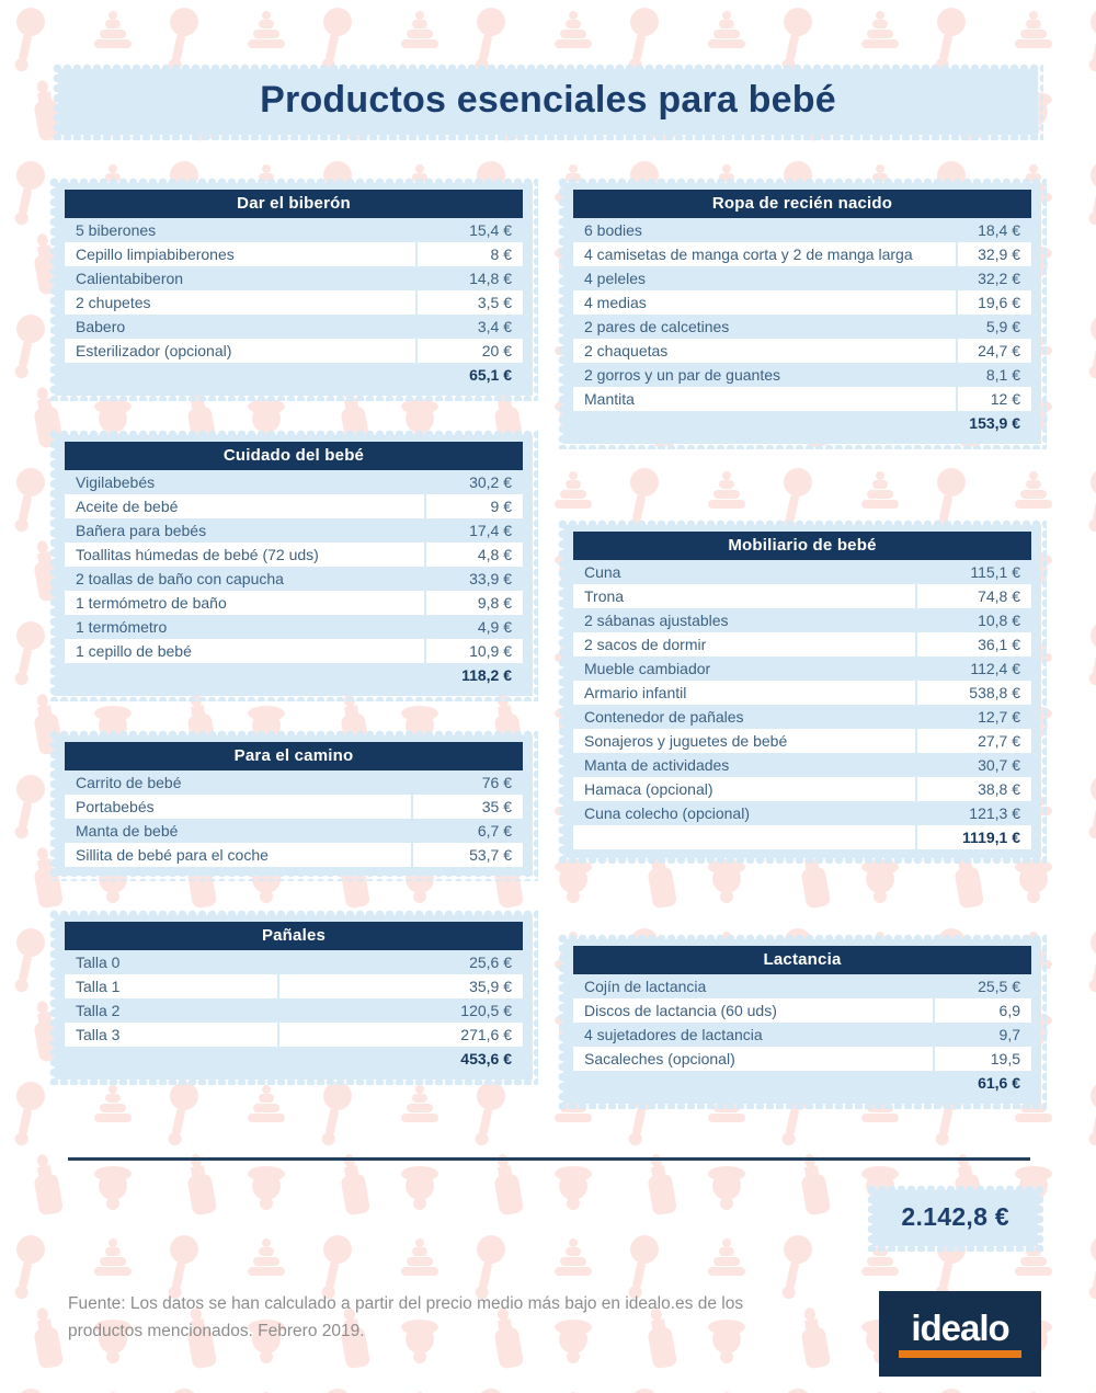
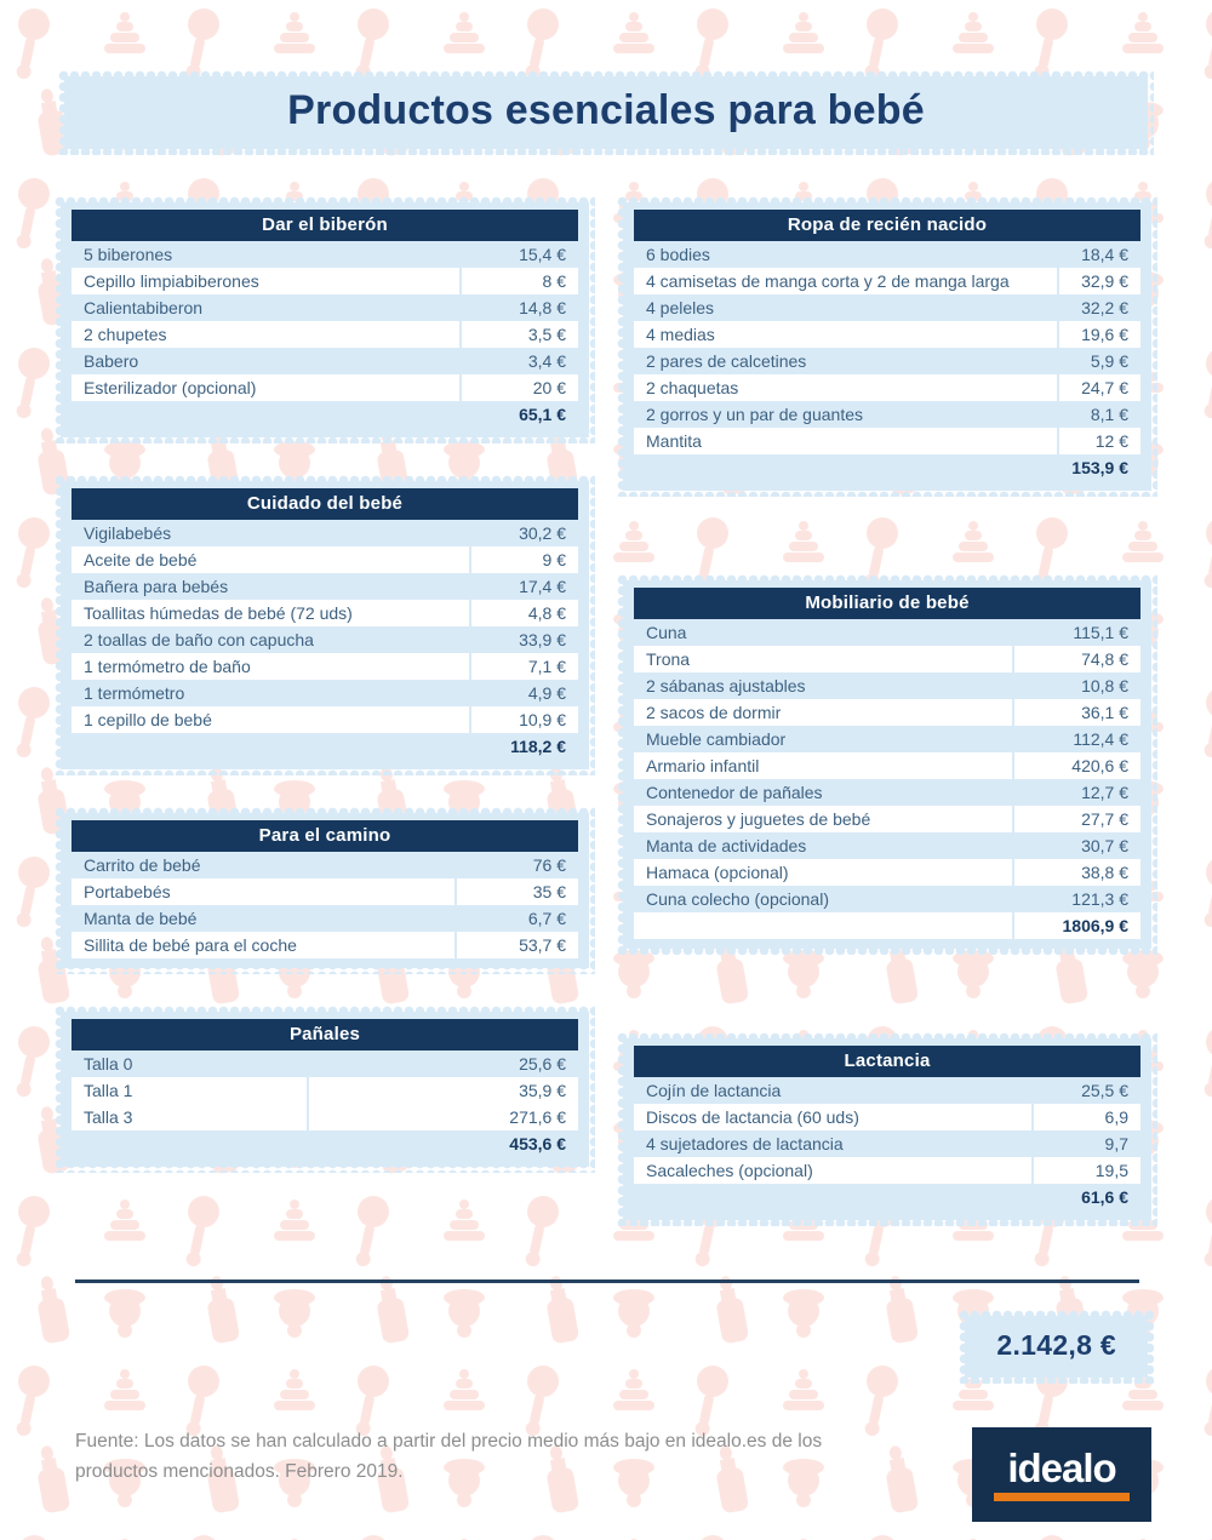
  Productos esenciales para bebé
  Dar el biberón
  5 biberones
  15,4 €
  Cepillo limpiabiberones
  8 €
  Calientabiberon
  14,8 €
  2 chupetes
  3,5 €
  Babero
  3,4 €
  Esterilizador (opcional)
  20 €
  65,1 €
  Cuidado del bebé
  Vigilabebés
  30,2 €
  Aceite de bebé
  9 €
  Bañera para bebés
  17,4 €
  Toallitas húmedas de bebé (72 uds)
  4,8 €
  2 toallas de baño con capucha
  33,9 €
  1 termómetro de baño
- 9,8 €
+ 7,1 €
  1 termómetro
  4,9 €
  1 cepillo de bebé
  10,9 €
  118,2 €
  Para el camino
  Carrito de bebé
  76 €
  Portabebés
  35 €
  Manta de bebé
  6,7 €
  Sillita de bebé para el coche
  53,7 €
  Pañales
  Talla 0
  25,6 €
  Talla 1
  35,9 €
- Talla 2
- 120,5 €
  Talla 3
  271,6 €
  453,6 €
  Ropa de recién nacido
  6 bodies
  18,4 €
  4 camisetas de manga corta y 2 de manga larga
  32,9 €
  4 peleles
  32,2 €
  4 medias
  19,6 €
  2 pares de calcetines
  5,9 €
  2 chaquetas
  24,7 €
  2 gorros y un par de guantes
  8,1 €
  Mantita
  12 €
  153,9 €
  Mobiliario de bebé
  Cuna
  115,1 €
  Trona
  74,8 €
  2 sábanas ajustables
  10,8 €
  2 sacos de dormir
  36,1 €
  Mueble cambiador
  112,4 €
  Armario infantil
- 538,8 €
+ 420,6 €
  Contenedor de pañales
  12,7 €
  Sonajeros y juguetes de bebé
  27,7 €
  Manta de actividades
  30,7 €
  Hamaca (opcional)
  38,8 €
  Cuna colecho (opcional)
  121,3 €
- 1119,1 €
+ 1806,9 €
  Lactancia
  Cojín de lactancia
  25,5 €
  Discos de lactancia (60 uds)
  6,9
  4 sujetadores de lactancia
  9,7
  Sacaleches (opcional)
  19,5
  61,6 €
  2.142,8 €
  Fuente: Los datos se han calculado a partir del precio medio más bajo en idealo.es de los productos mencionados. Febrero 2019.
  idealo
